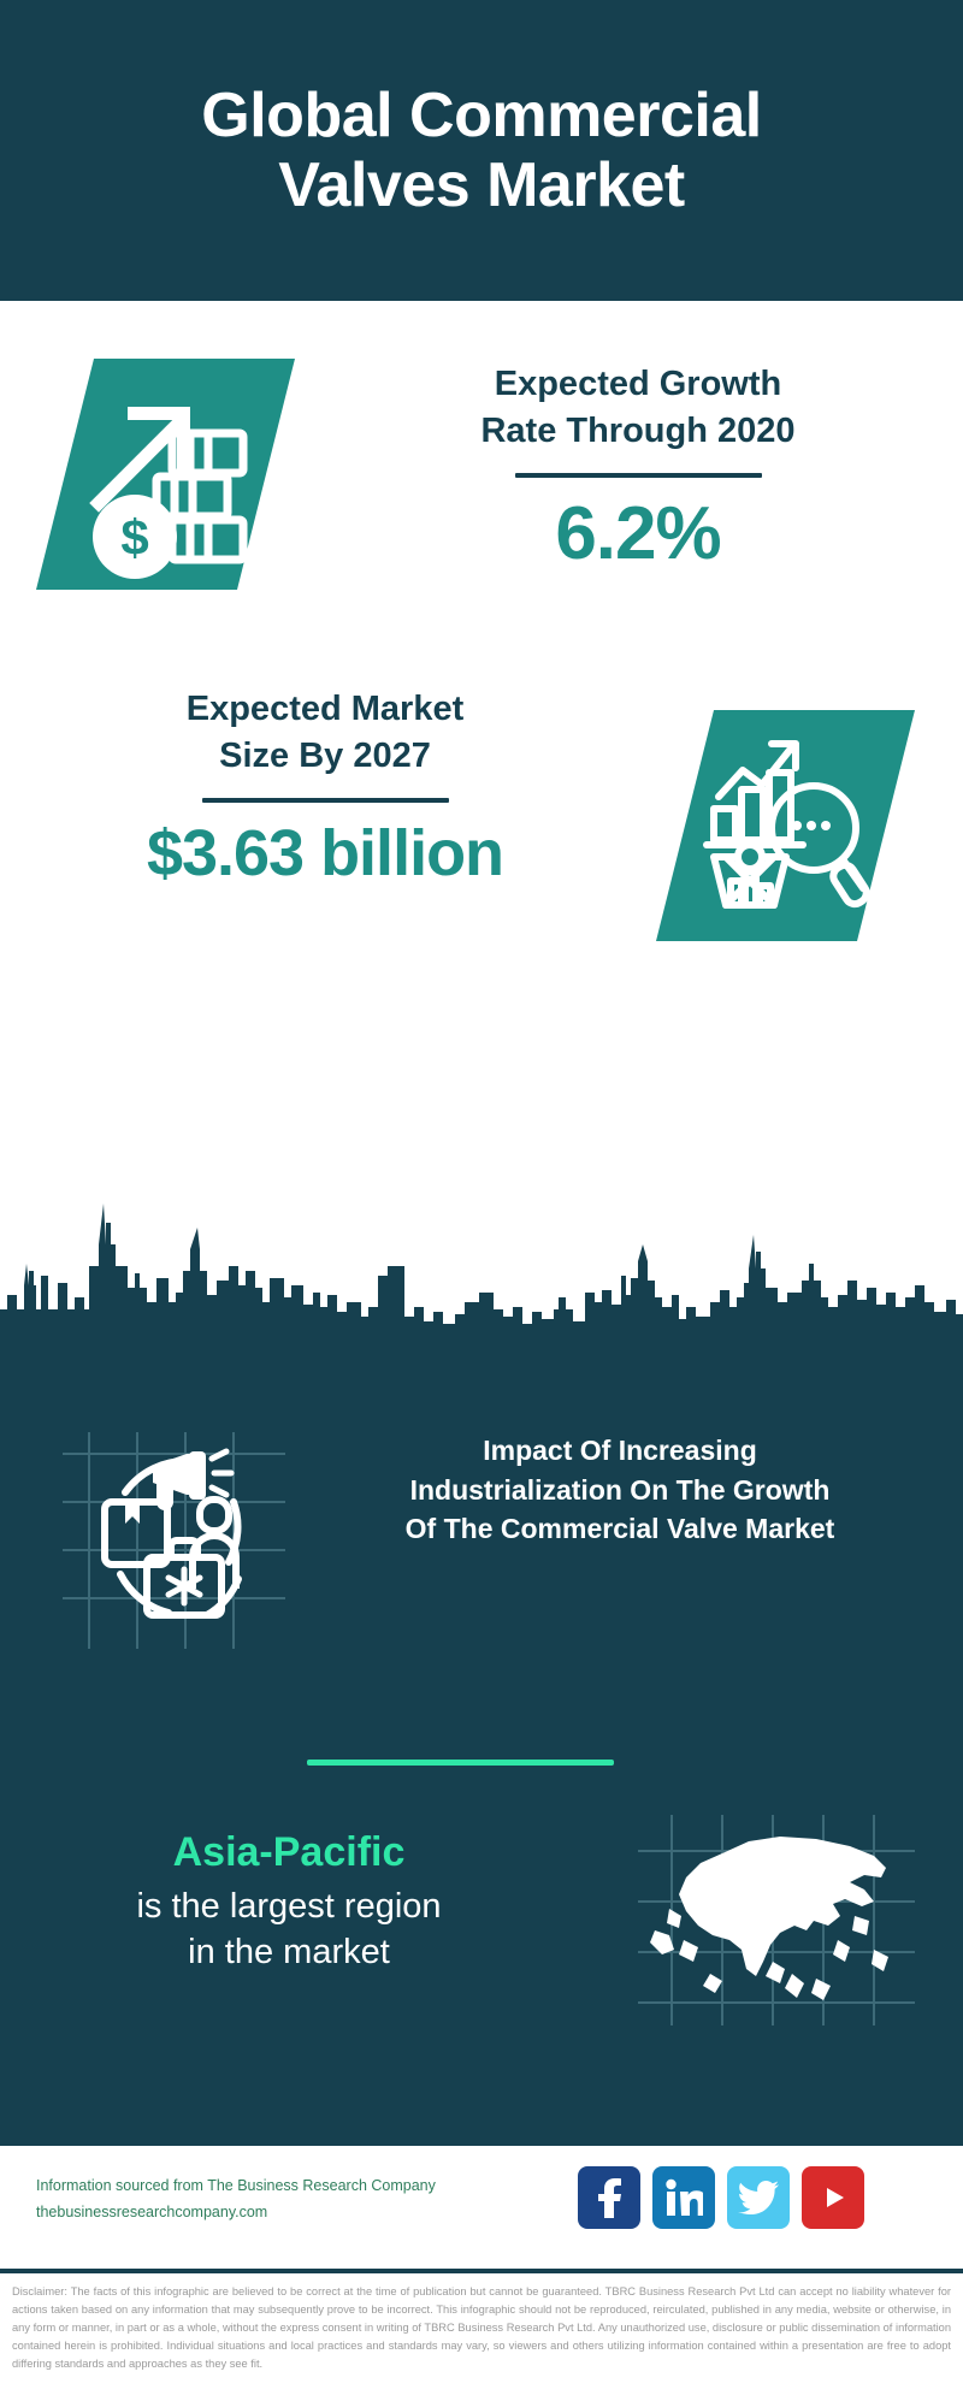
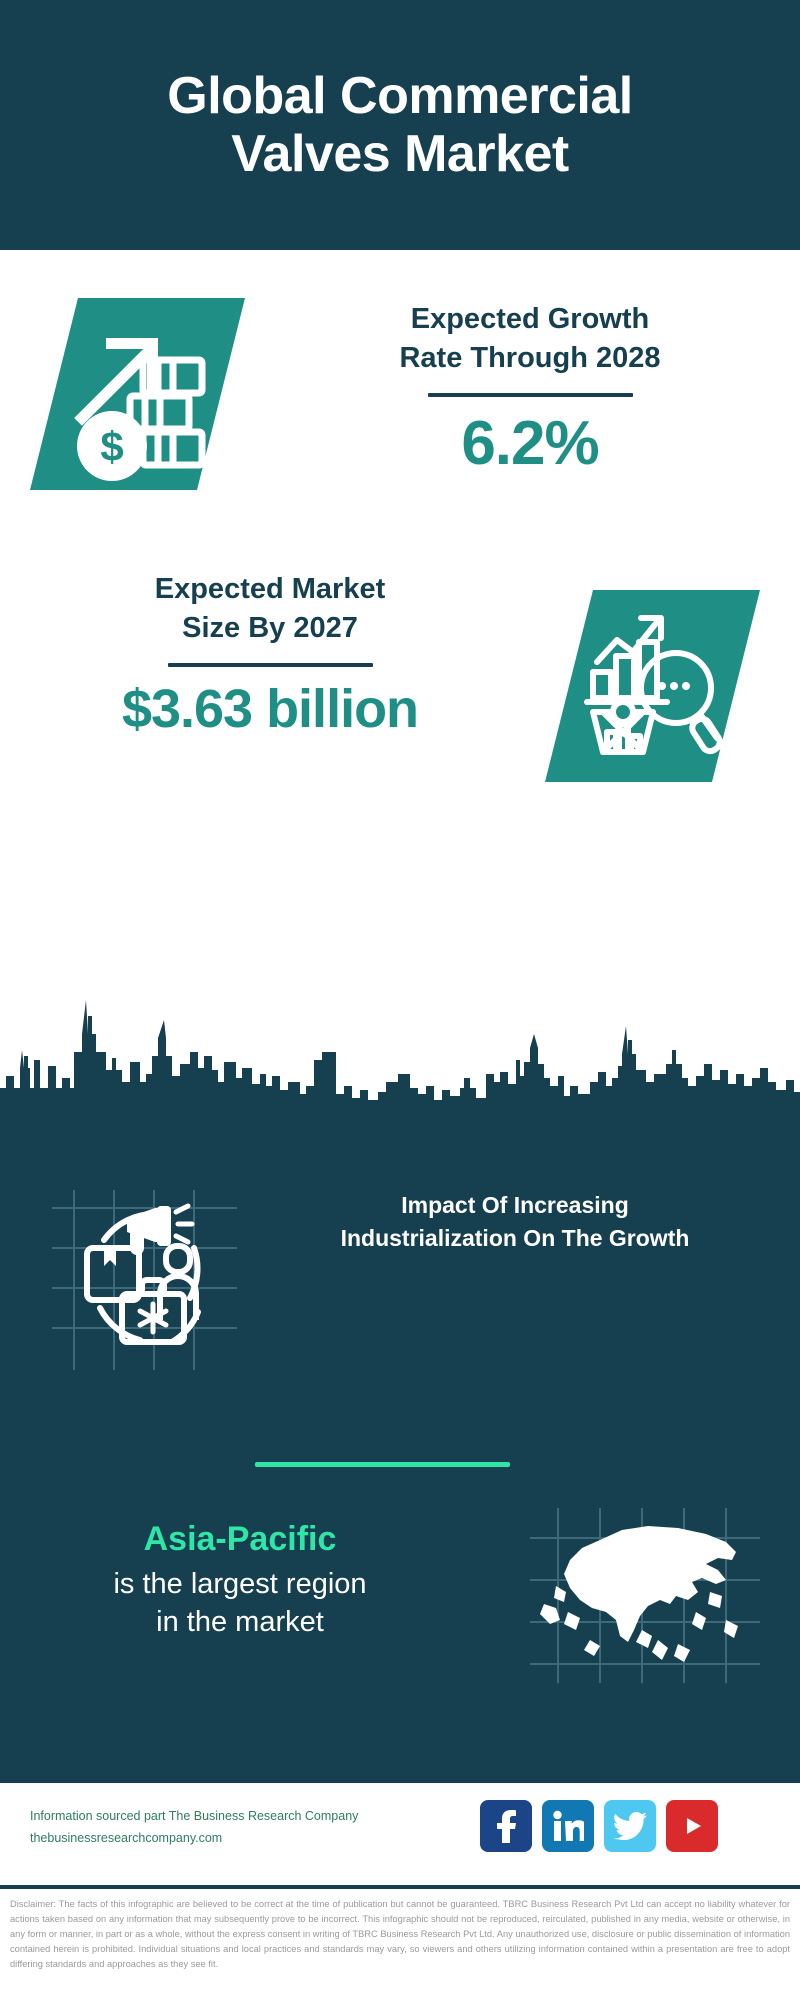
  Global Commercial
  Valves Market
  $
  Expected Growth
- Rate Through 2020
+ Rate Through 2028
  6.2%
  Expected Market
  Size By 2027
  $3.63 billion
  Impact Of Increasing
  Industrialization On The Growth
- Of The Commercial Valve Market
  Asia-Pacific
  is the largest region
  in the market
- Information sourced from The Business Research Company
+ Information sourced part The Business Research Company
  thebusinessresearchcompany.com
  Disclaimer: The facts of this infographic are believed to be correct at the time of publication but cannot be guaranteed. TBRC Business Research Pvt Ltd can accept no liability whatever for actions taken based on any information that may subsequently prove to be incorrect. This infographic should not be reproduced, reirculated, published in any media, website or otherwise, in any form or manner, in part or as a whole, without the express consent in writing of TBRC Business Research Pvt Ltd. Any unauthorized use, disclosure or public dissemination of information contained herein is prohibited. Individual situations and local practices and standards may vary, so viewers and others utilizing information contained within a presentation are free to adopt differing standards and approaches as they see fit.
